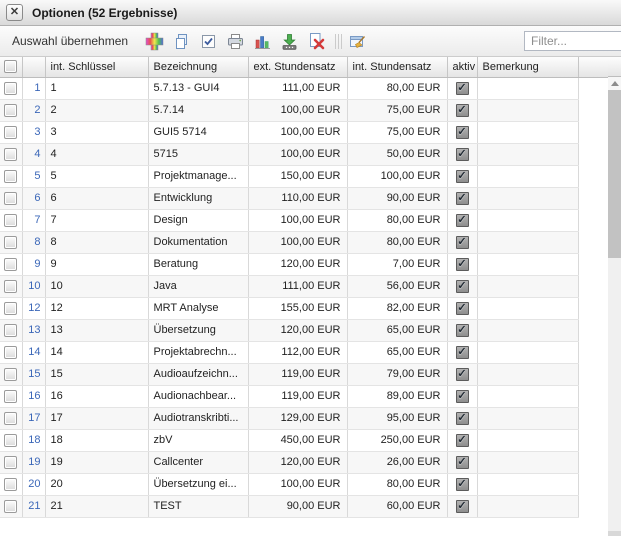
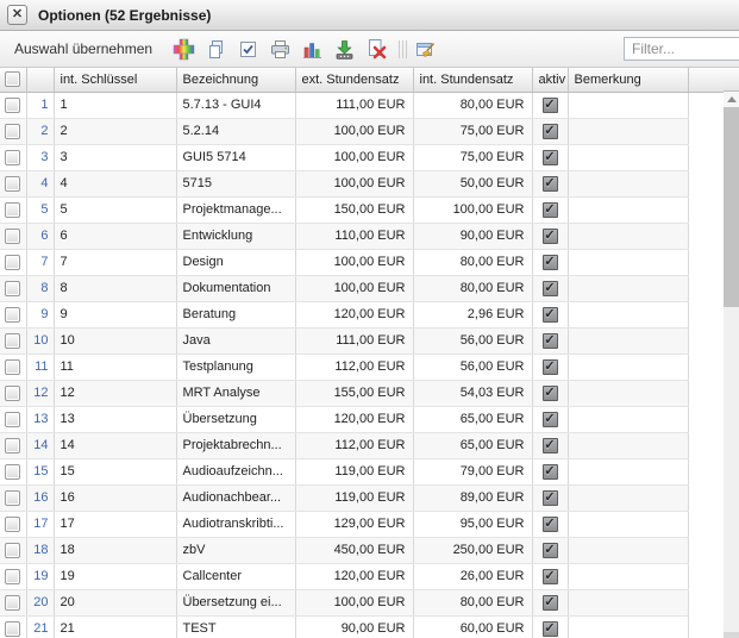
  ✕
  Optionen (52 Ergebnisse)
  Auswahl übernehmen
  Filter...
  		int. Schlüssel	Bezeichnung	ext. Stundensatz	int. Stundensatz	aktiv	Bemerkung
  	1	1	5.7.13 - GUI4	111,00 EUR	80,00 EUR	✓
- 	2	2	5.7.14	100,00 EUR	75,00 EUR	✓
+ 	2	2	5.2.14	100,00 EUR	75,00 EUR	✓
  	3	3	GUI5 5714	100,00 EUR	75,00 EUR	✓
  	4	4	5715	100,00 EUR	50,00 EUR	✓
  	5	5	Projektmanage...	150,00 EUR	100,00 EUR	✓
  	6	6	Entwicklung	110,00 EUR	90,00 EUR	✓
  	7	7	Design	100,00 EUR	80,00 EUR	✓
  	8	8	Dokumentation	100,00 EUR	80,00 EUR	✓
- 	9	9	Beratung	120,00 EUR	7,00 EUR	✓
+ 	9	9	Beratung	120,00 EUR	2,96 EUR	✓
  	10	10	Java	111,00 EUR	56,00 EUR	✓
+ 	11	11	Testplanung	112,00 EUR	56,00 EUR	✓
- 	12	12	MRT Analyse	155,00 EUR	82,00 EUR	✓
+ 	12	12	MRT Analyse	155,00 EUR	54,03 EUR	✓
  	13	13	Übersetzung	120,00 EUR	65,00 EUR	✓
  	14	14	Projektabrechn...	112,00 EUR	65,00 EUR	✓
  	15	15	Audioaufzeichn...	119,00 EUR	79,00 EUR	✓
  	16	16	Audionachbear...	119,00 EUR	89,00 EUR	✓
  	17	17	Audiotranskribti...	129,00 EUR	95,00 EUR	✓
  	18	18	zbV	450,00 EUR	250,00 EUR	✓
  	19	19	Callcenter	120,00 EUR	26,00 EUR	✓
  	20	20	Übersetzung ei...	100,00 EUR	80,00 EUR	✓
  	21	21	TEST	90,00 EUR	60,00 EUR	✓
